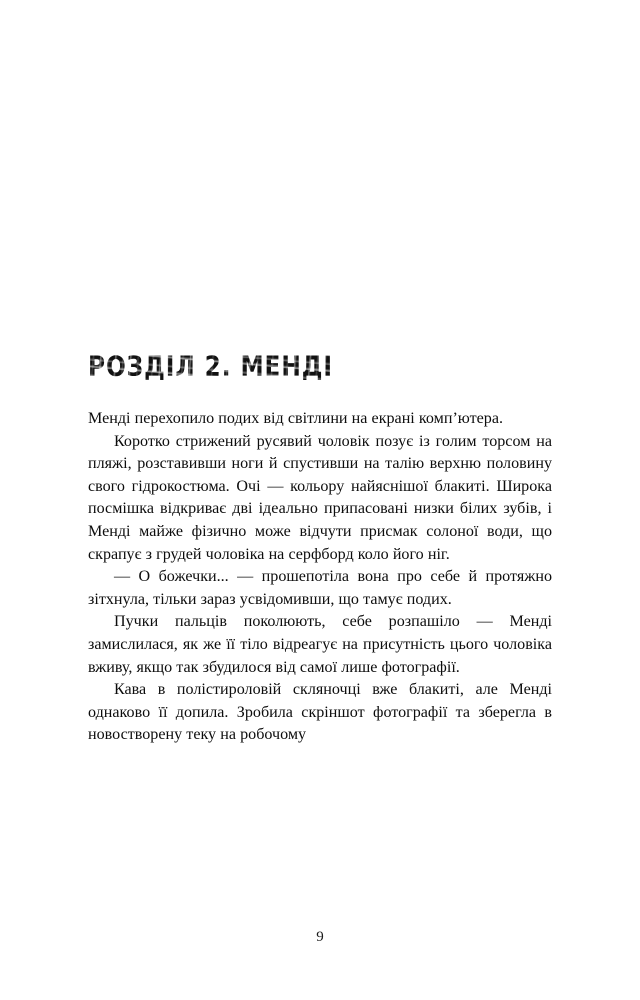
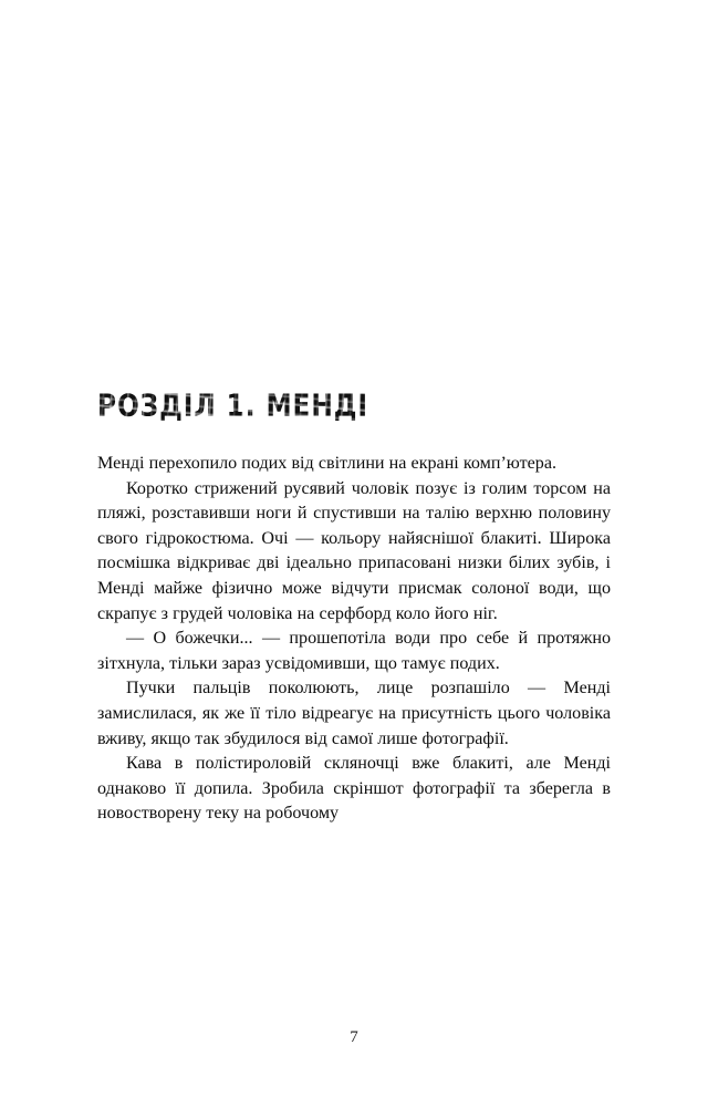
- РОЗДІЛ 2. МЕНДІ
+ РОЗДІЛ 1. МЕНДІ
  Менді перехопило подих від світлини на екрані комп’ютера.
  Коротко стрижений русявий чоловік позує із голим торсом на пляжі, розставивши ноги й спустивши на талію верхню половину свого гідрокостюма. Очі — кольору найяснішої блакиті. Широка посмішка відкриває дві ідеально припасовані низки білих зубів, і Менді майже фізично може відчути присмак солоної води, що скрапує з грудей чоловіка на серфборд коло його ніг.
- — О божечки... — прошепотіла вона про себе й протяжно зітхнула, тільки зараз усвідомивши, що тамує подих.
+ — О божечки... — прошепотіла води про себе й протяжно зітхнула, тільки зараз усвідомивши, що тамує подих.
- Пучки пальців поколюють, себе розпашіло — Менді замислилася, як же її тіло відреагує на присутність цього чоловіка вживу, якщо так збудилося від самої лише фотографії.
+ Пучки пальців поколюють, лице розпашіло — Менді замислилася, як же її тіло відреагує на присутність цього чоловіка вживу, якщо так збудилося від самої лише фотографії.
  Кава в полістироловій скляночці вже блакиті, але Менді однаково її допила. Зробила скріншот фотографії та зберегла в новостворену теку на робочому
- 9
+ 7
